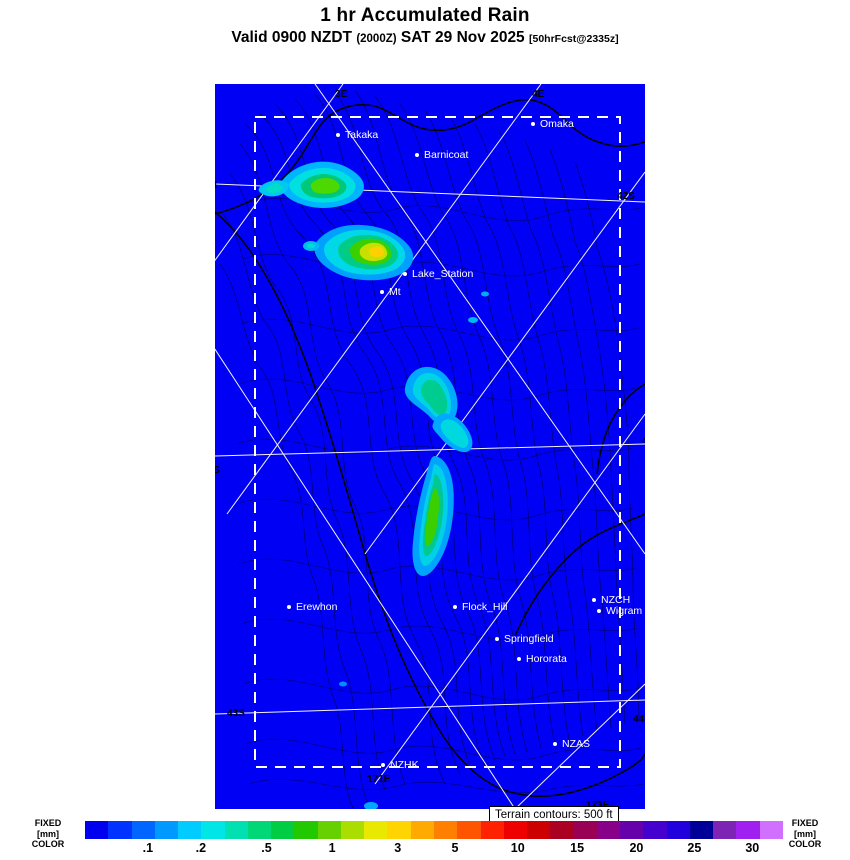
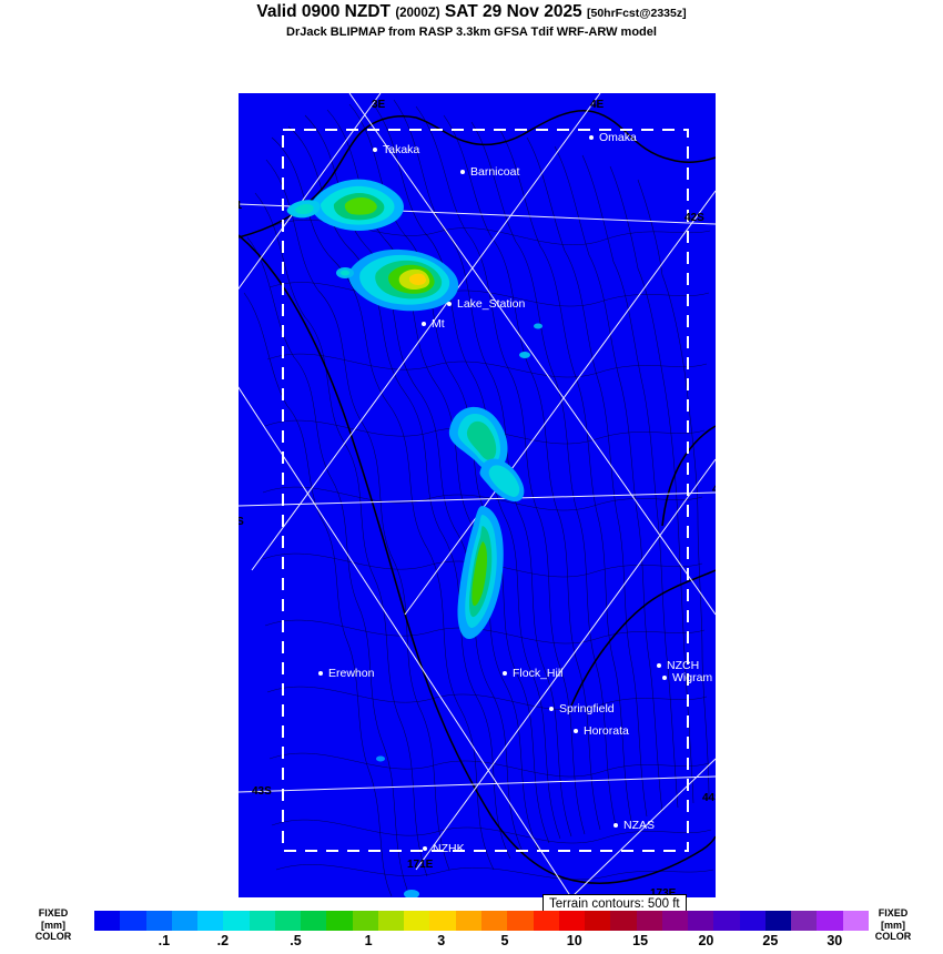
- 1 hr Accumulated Rain
  Valid 0900 NZDT (2000Z) SAT 29 Nov 2025 [50hrFcst@2335z]
+ DrJack BLIPMAP from RASP 3.3km GFSA Tdif WRF-ARW model
  Takaka
  Omaka
  Barnicoat
  Lake_Station
  Mt
  Erewhon
  Flock_Hill
  NZCH
  Wigram
  Springfield
  Hororata
  NZAS
  NZHK
  3E
  4E
  42S
  43S
  171E
  Terrain contours: 500 ft
  FIXED
  [mm]
  COLOR
  .1
  .2
  .5
  1
  3
  5
  10
  15
  20
  25
  30
  FIXED
  [mm]
  COLOR
